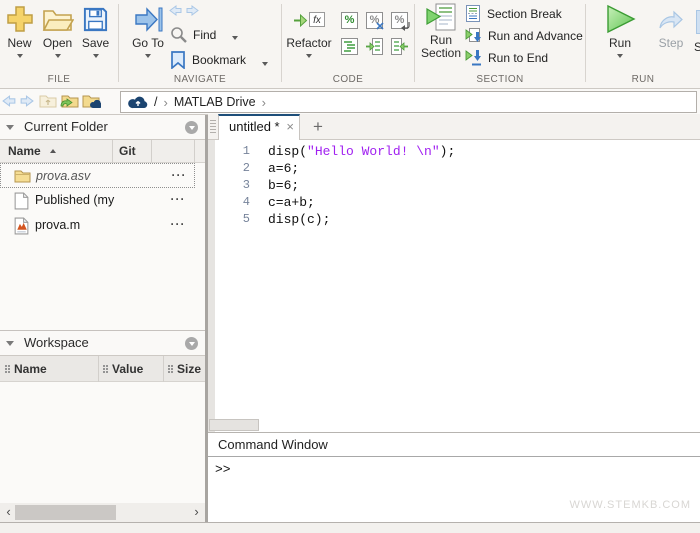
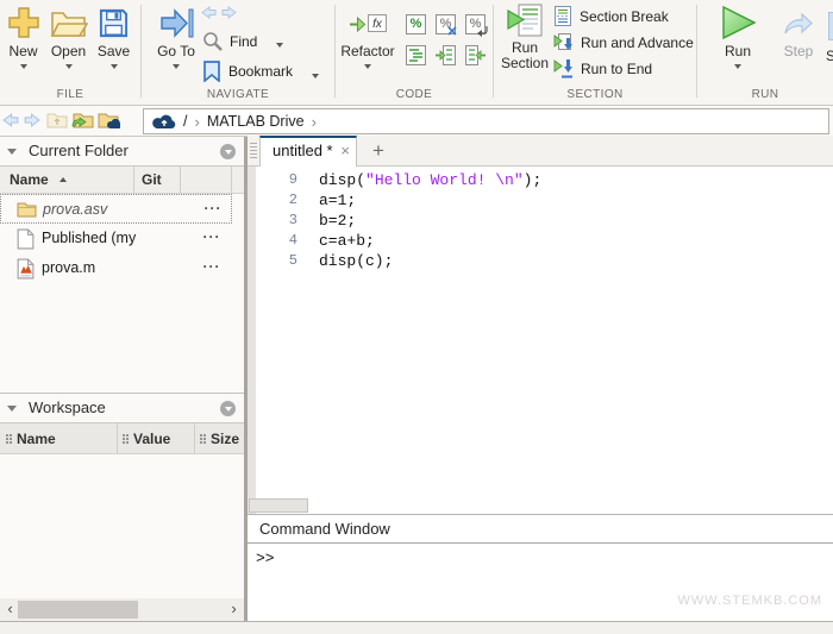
  New
  Open
  Save
  FILE
  Go To
  Find
  Bookmark
  NAVIGATE
  fx
  Refactor
  %
  %
  %
  CODE
  Run Section
  Section Break
  Run and Advance
  Run to End
  SECTION
  Run
  Step
  S
  RUN
  /
  ›
  MATLAB Drive
  ›
  Current Folder
  Name
  Git
  prova.asv
  ···
  Published (my
  ···
  prova.m
  ···
  Workspace
  Name
  Value
  Size
  ‹
  ›
  untitled *
  ×
  +
- 1
+ 9
  2
  3
  4
  5
  disp("Hello World! \n");
- a=6;
+ a=1;
- b=6;
+ b=2;
  c=a+b;
  disp(c);
  Command Window
  >>
  WWW.STEMKB.COM
